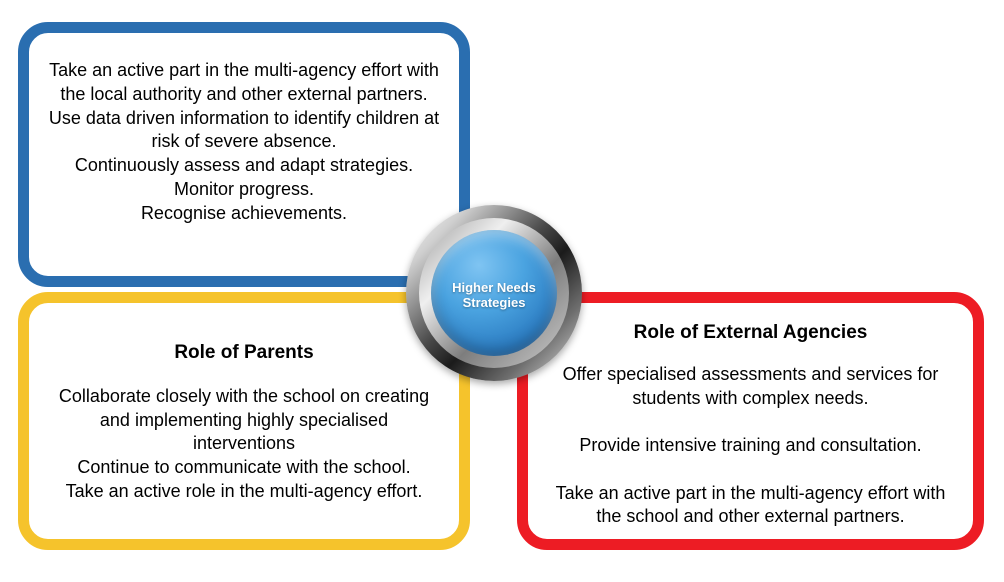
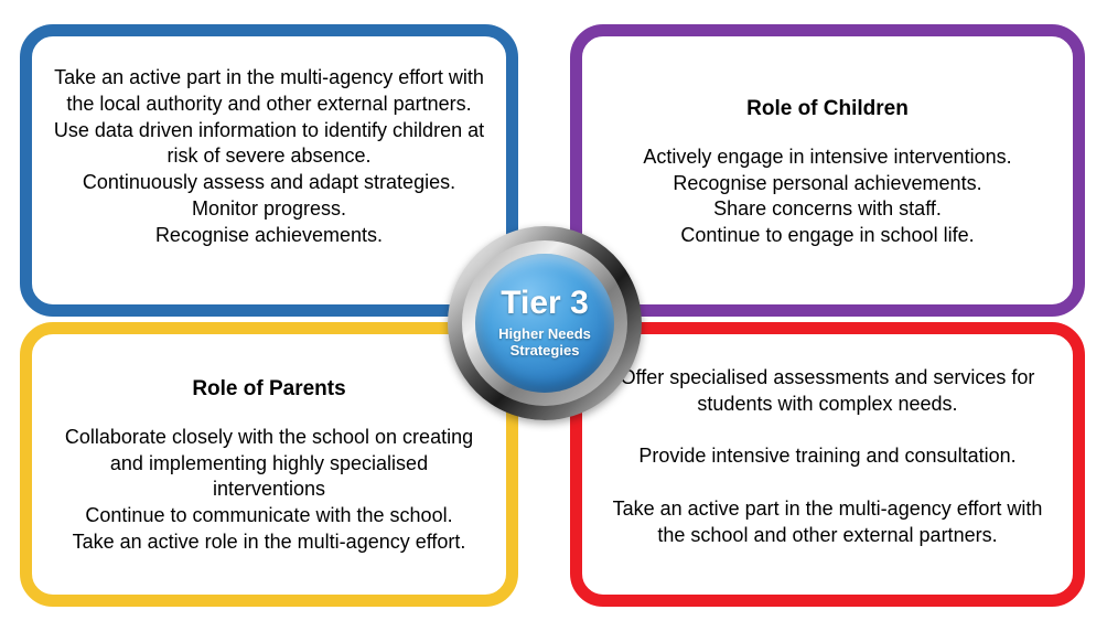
  Take an active part in the multi-agency effort with
  the local authority and other external partners.
  Use data driven information to identify children at
  risk of severe absence.
  Continuously assess and adapt strategies.
  Monitor progress.
  Recognise achievements.
+ Role of Children
+ Actively engage in intensive interventions.
+ Recognise personal achievements.
+ Share concerns with staff.
+ Continue to engage in school life.
  Role of Parents
  Collaborate closely with the school on creating
  and implementing highly specialised
  interventions
  Continue to communicate with the school.
  Take an active role in the multi-agency effort.
- Role of External Agencies
  Offer specialised assessments and services for
  students with complex needs.
  Provide intensive training and consultation.
  Take an active part in the multi-agency effort with
  the school and other external partners.
+ Tier 3
  Higher Needs
  Strategies
